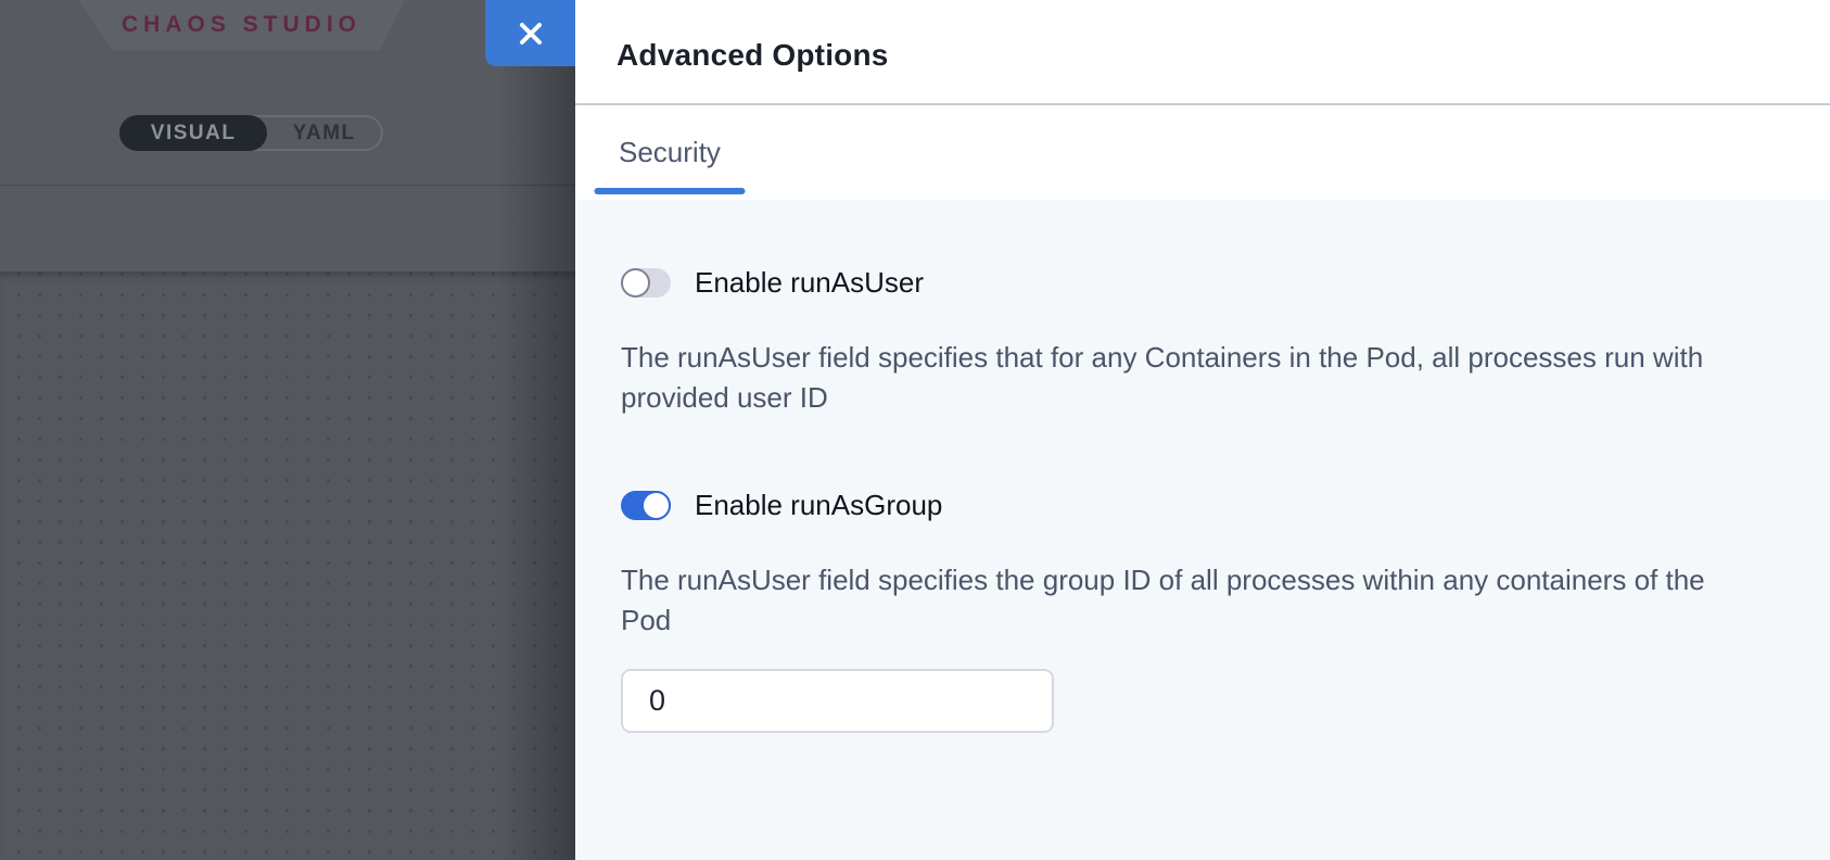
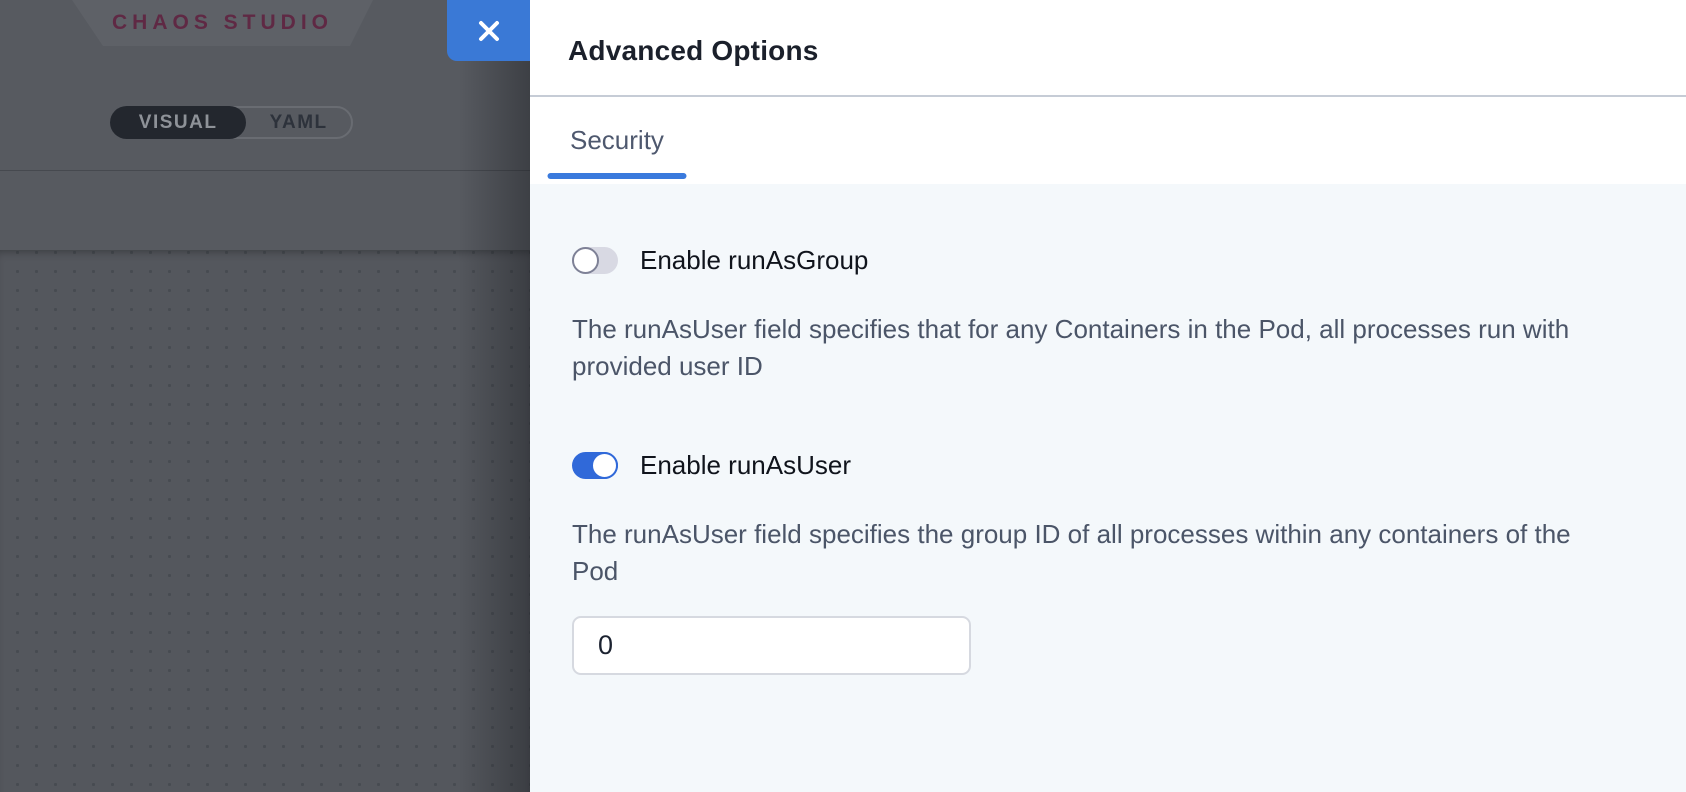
  CHAOS STUDIO
  VISUAL
  YAML
  Advanced Options
  Security
- Enable runAsUser
+ Enable runAsGroup
  The runAsUser field specifies that for any Containers in the Pod, all processes run with provided user ID
- Enable runAsGroup
+ Enable runAsUser
  The runAsUser field specifies the group ID of all processes within any containers of the Pod
  0
